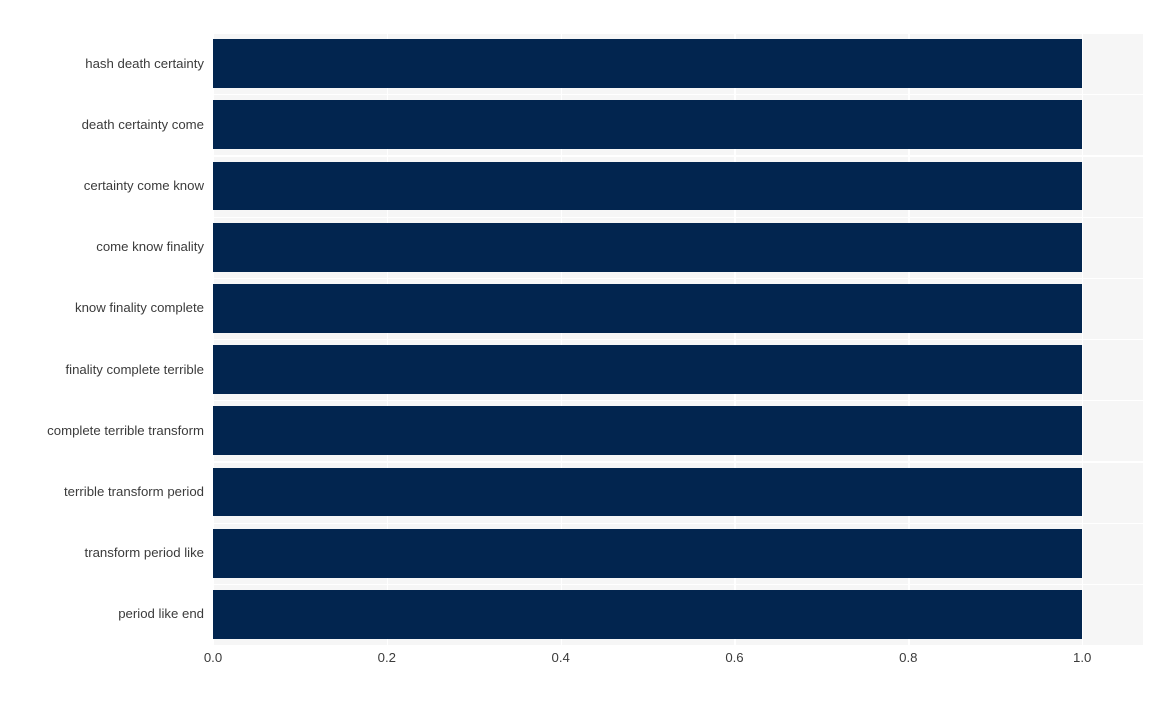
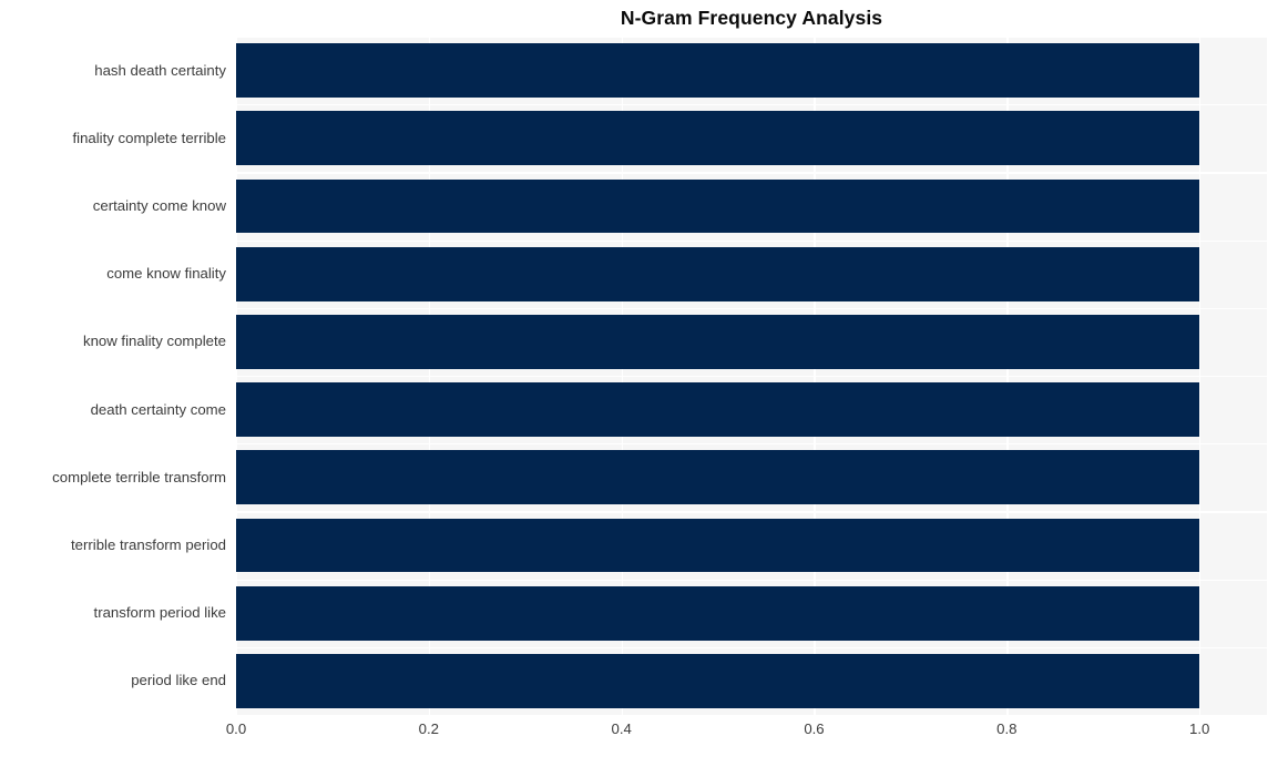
+ N-Gram Frequency Analysis
  hash death certainty
- death certainty come
+ finality complete terrible
  certainty come know
  come know finality
  know finality complete
- finality complete terrible
+ death certainty come
  complete terrible transform
  terrible transform period
  transform period like
  period like end
  0.0
  0.2
  0.4
  0.6
  0.8
  1.0
